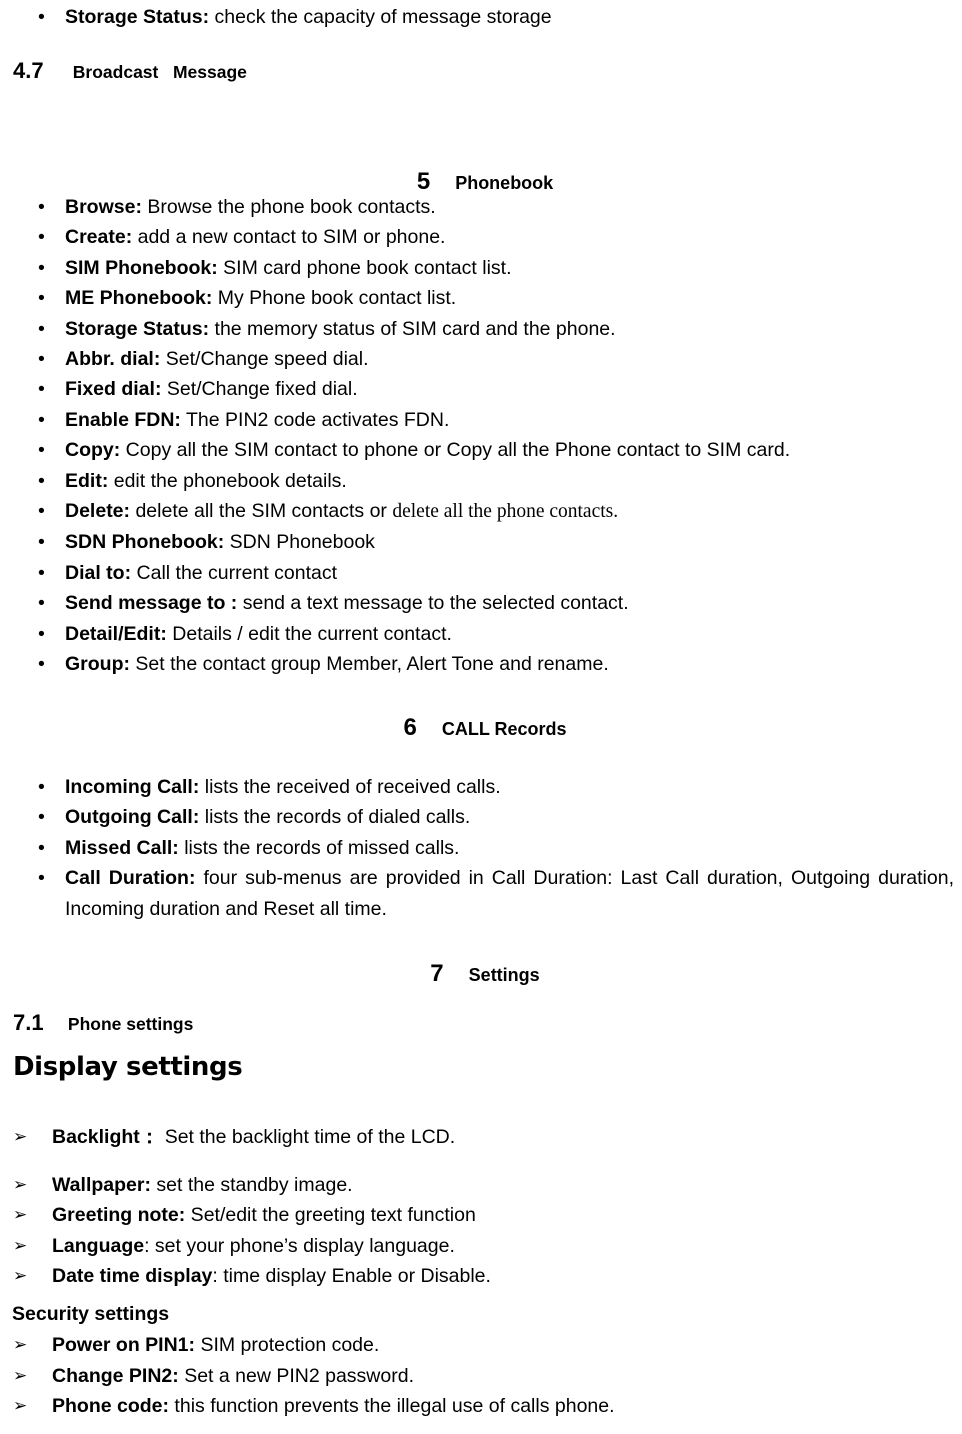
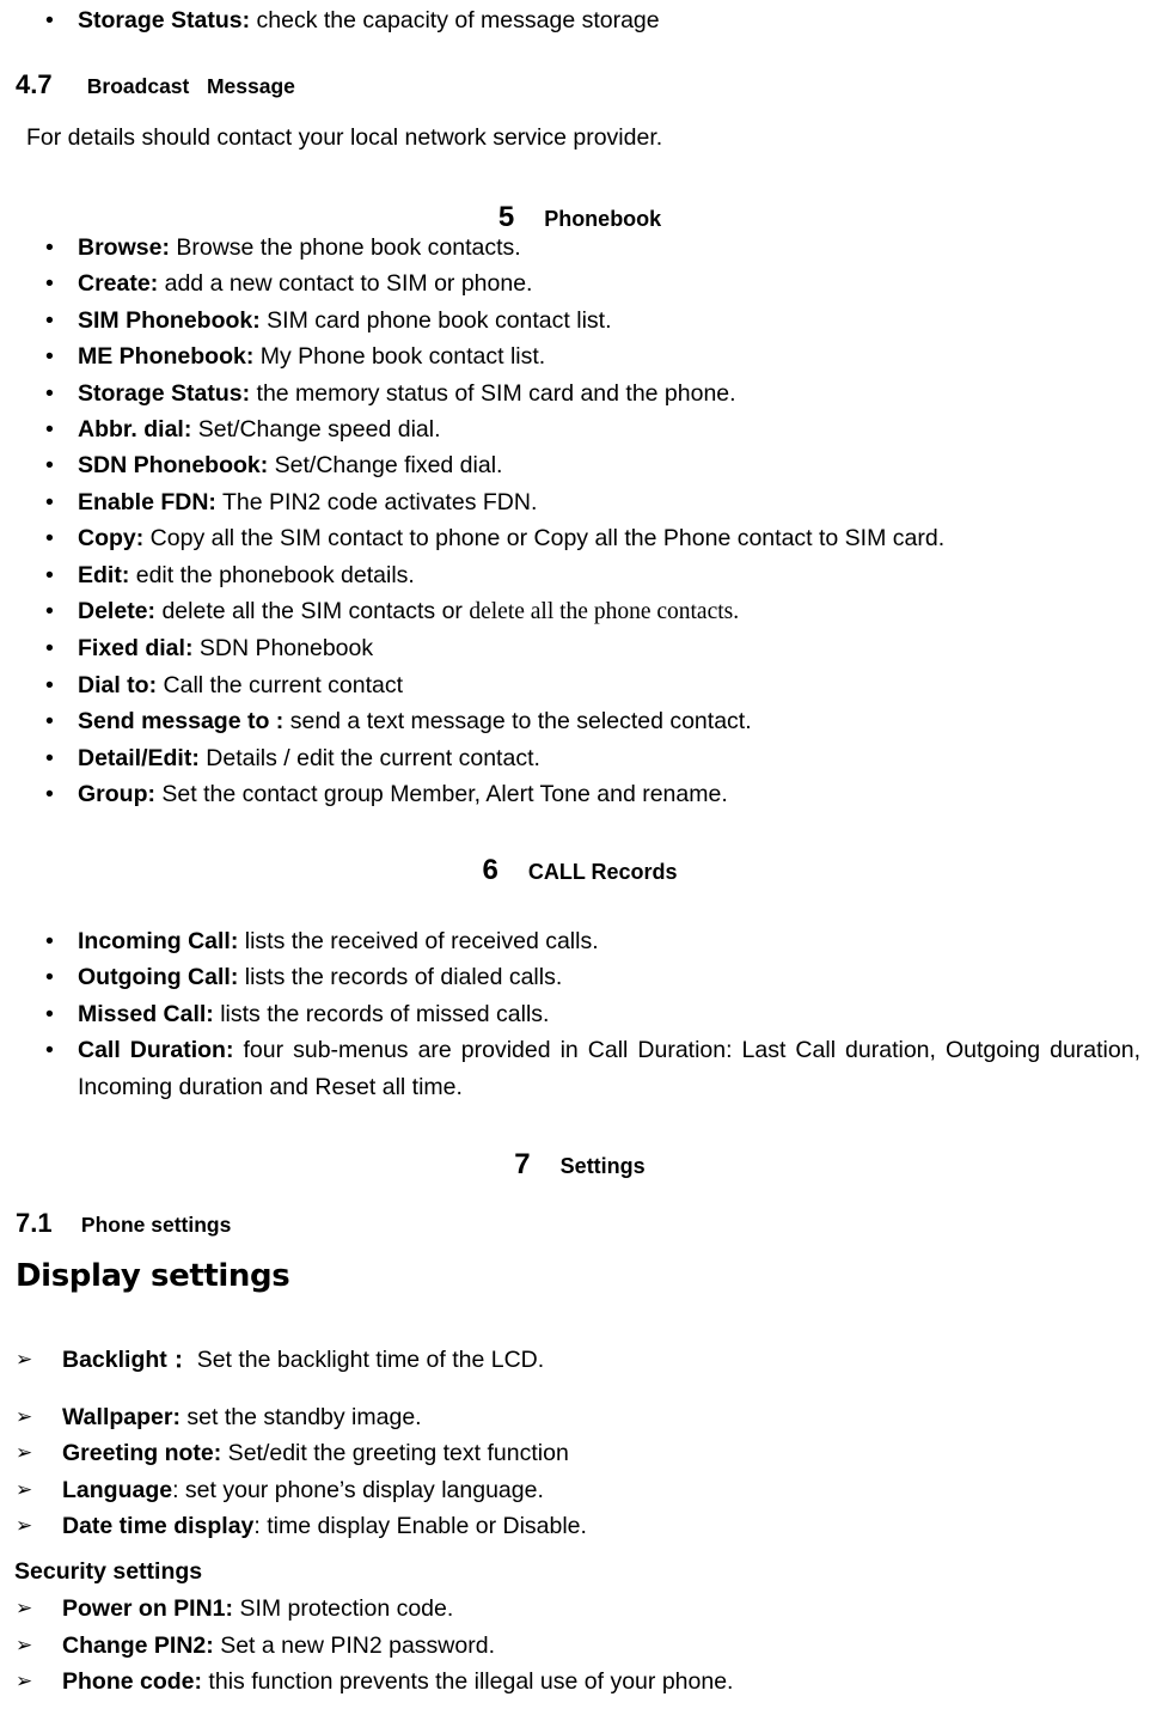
  Storage Status: check the capacity of message storage
  4.7 Broadcast Message
+ For details should contact your local network service provider.
  5 Phonebook
  Browse: Browse the phone book contacts.
  Create: add a new contact to SIM or phone.
  SIM Phonebook: SIM card phone book contact list.
  ME Phonebook: My Phone book contact list.
  Storage Status: the memory status of SIM card and the phone.
  Abbr. dial: Set/Change speed dial.
- Fixed dial: Set/Change fixed dial.
+ SDN Phonebook: Set/Change fixed dial.
  Enable FDN: The PIN2 code activates FDN.
  Copy: Copy all the SIM contact to phone or Copy all the Phone contact to SIM card.
  Edit: edit the phonebook details.
  Delete: delete all the SIM contacts or delete all the phone contacts.
- SDN Phonebook: SDN Phonebook
+ Fixed dial: SDN Phonebook
  Dial to: Call the current contact
  Send message to : send a text message to the selected contact.
  Detail/Edit: Details / edit the current contact.
  Group: Set the contact group Member, Alert Tone and rename.
  6 CALL Records
  Incoming Call: lists the received of received calls.
  Outgoing Call: lists the records of dialed calls.
  Missed Call: lists the records of missed calls.
  Call Duration: four sub-menus are provided in Call Duration: Last Call duration, Outgoing duration, Incoming duration and Reset all time.
  7 Settings
  7.1 Phone settings
  Display settings
  Backlight： Set the backlight time of the LCD.
  Wallpaper: set the standby image.
  Greeting note: Set/edit the greeting text function
  Language: set your phone’s display language.
  Date time display: time display Enable or Disable.
  Security settings
  Power on PIN1: SIM protection code.
  Change PIN2: Set a new PIN2 password.
- Phone code: this function prevents the illegal use of calls phone.
+ Phone code: this function prevents the illegal use of your phone.
